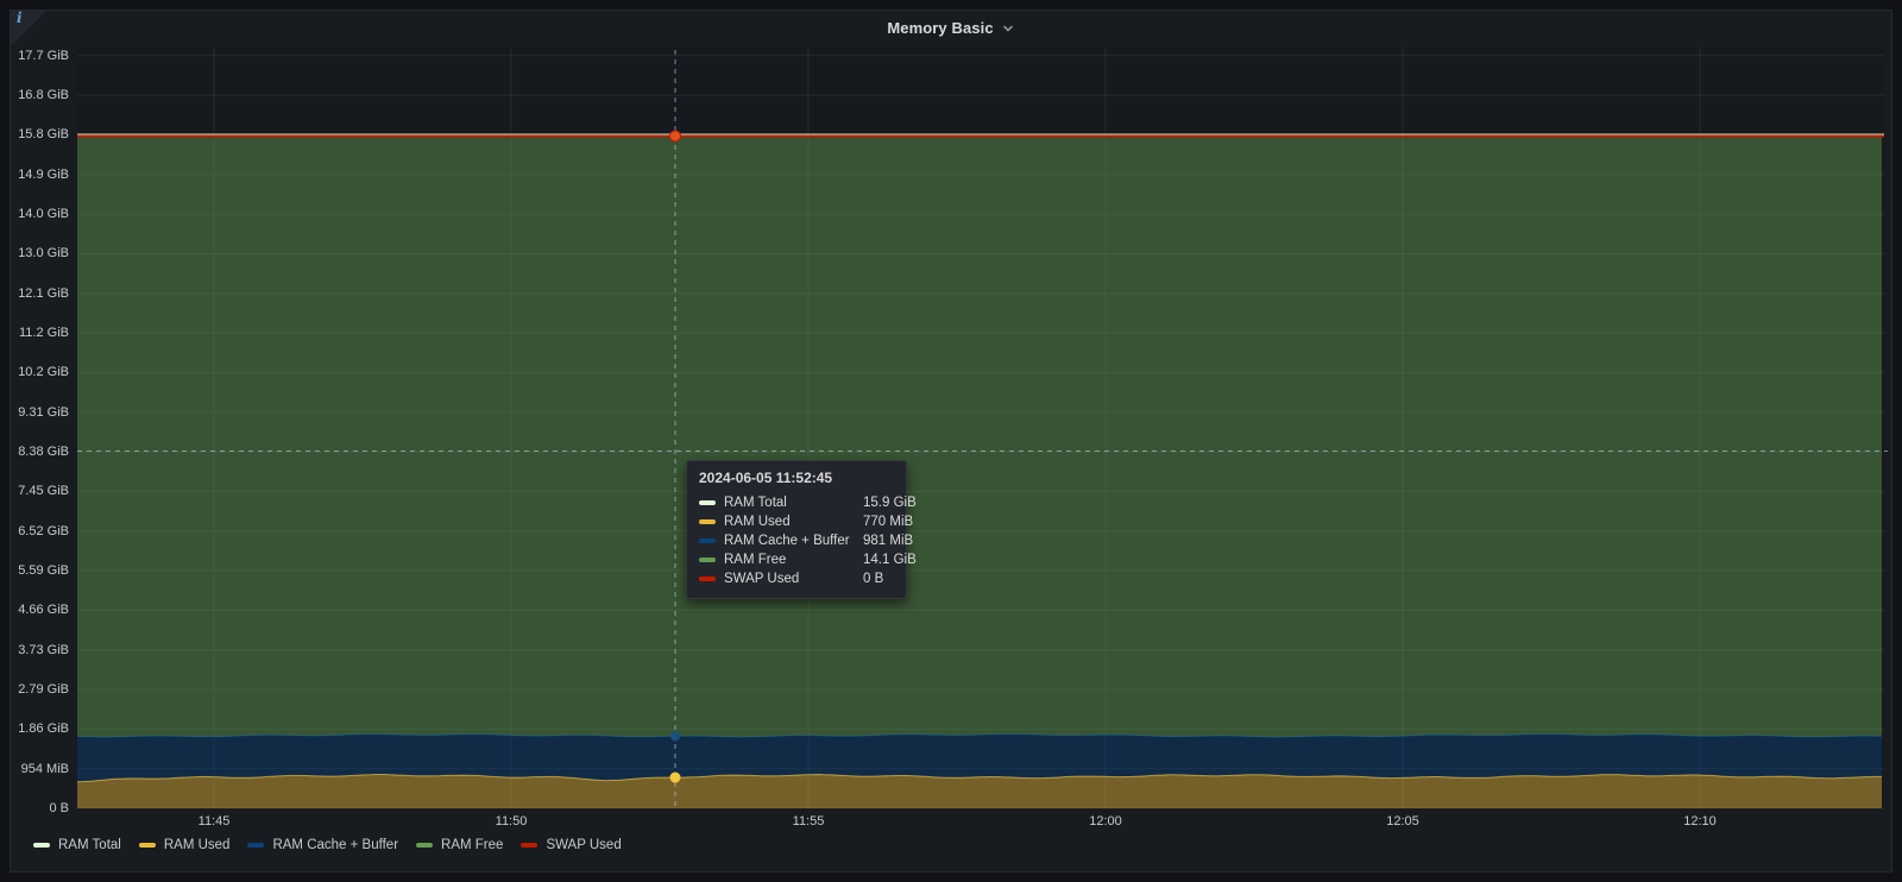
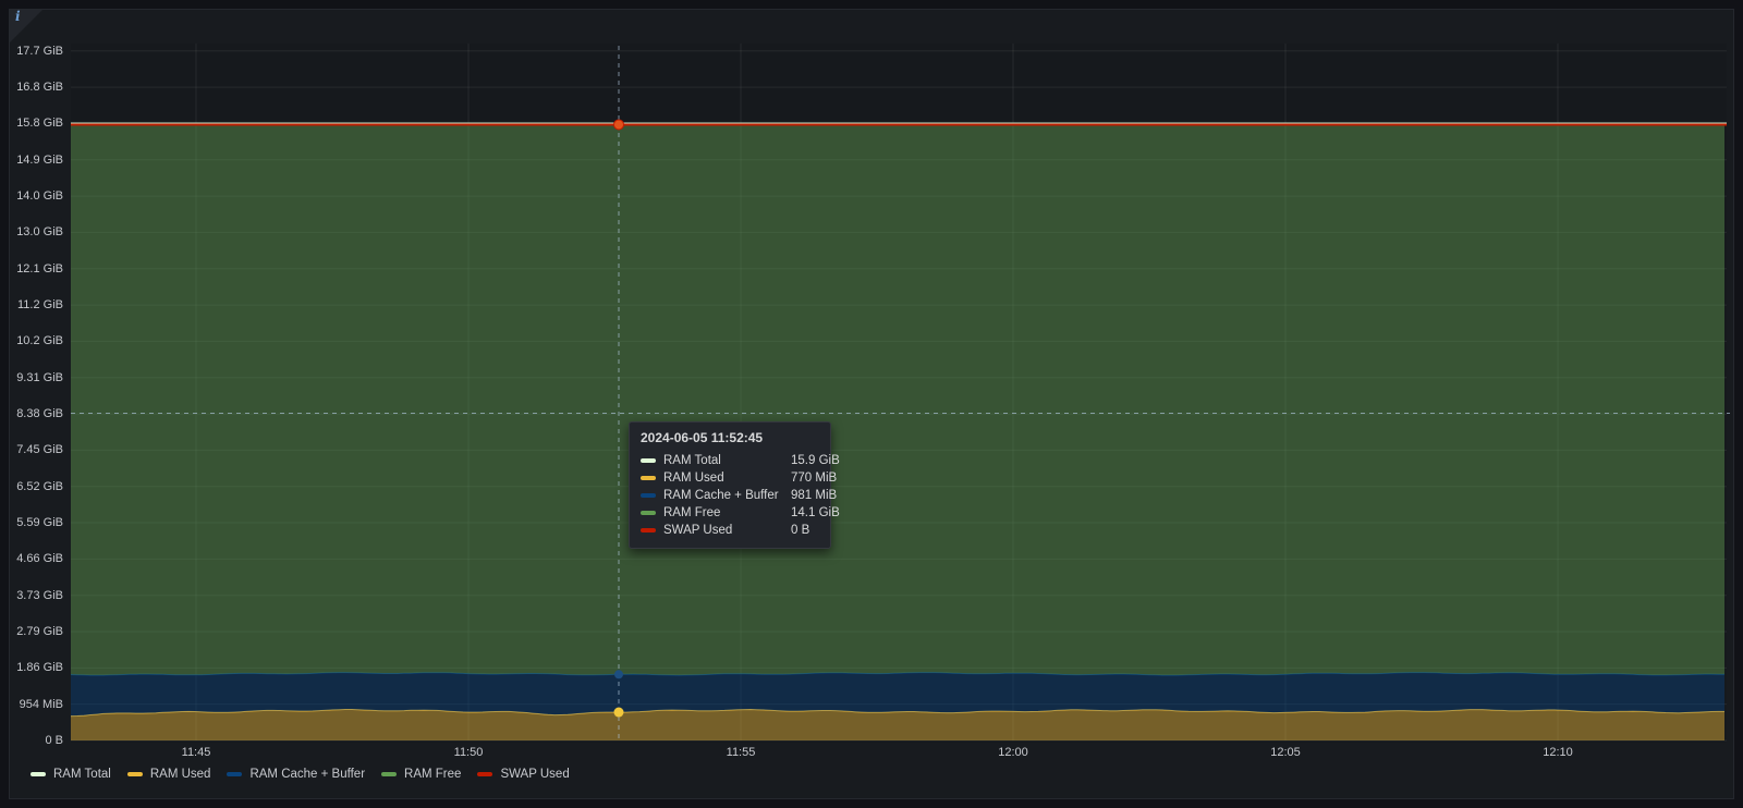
  i
- Memory Basic
  0 B
  954 MiB
  1.86 GiB
  2.79 GiB
  3.73 GiB
  4.66 GiB
  5.59 GiB
  6.52 GiB
  7.45 GiB
  8.38 GiB
  9.31 GiB
  10.2 GiB
  11.2 GiB
  12.1 GiB
  13.0 GiB
  14.0 GiB
  14.9 GiB
  15.8 GiB
  16.8 GiB
  17.7 GiB
  11:45
  11:50
  11:55
  12:00
  12:05
  12:10
  2024-06-05 11:52:45
  RAM Total
  15.9 GiB
  RAM Used
  770 MiB
  RAM Cache + Buffer
  981 MiB
  RAM Free
  14.1 GiB
  SWAP Used
  0 B
  RAM Total
  RAM Used
  RAM Cache + Buffer
  RAM Free
  SWAP Used
